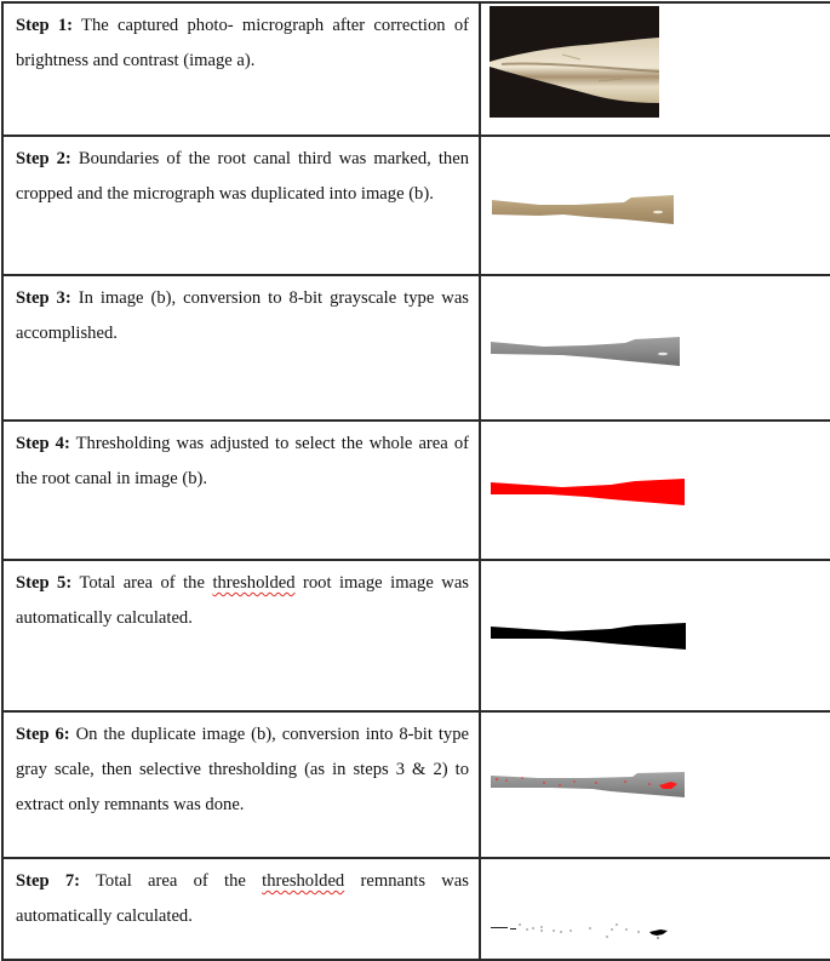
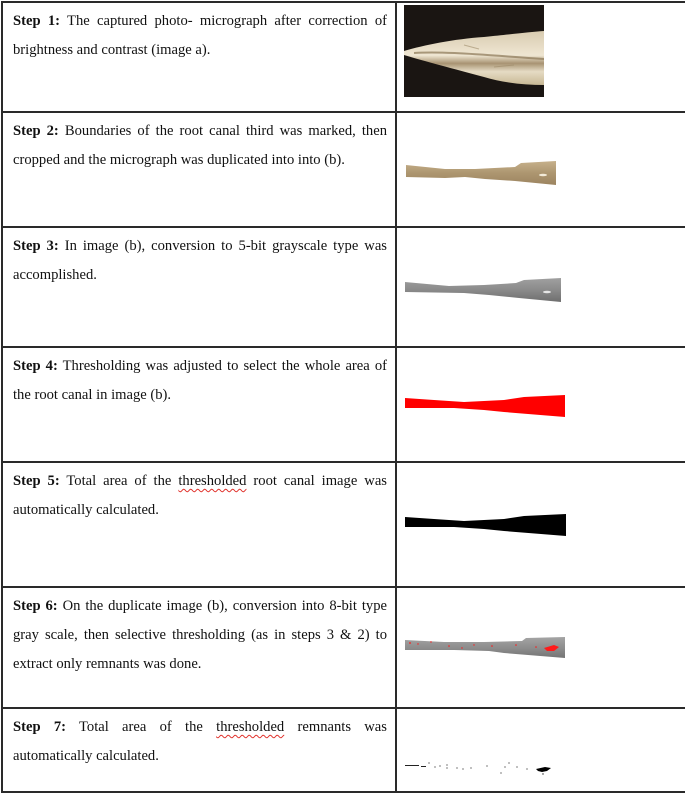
  Step 1: The captured photo- micrograph after correction of brightness and contrast (image a).
- Step 2: Boundaries of the root canal third was marked, then cropped and the micrograph was duplicated into image (b).
+ Step 2: Boundaries of the root canal third was marked, then cropped and the micrograph was duplicated into into (b).
- Step 3: In image (b), conversion to 8-bit grayscale type was accomplished.
+ Step 3: In image (b), conversion to 5-bit grayscale type was accomplished.
  Step 4: Thresholding was adjusted to select the whole area of the root canal in image (b).
- Step 5: Total area of the thresholded root image image was automatically calculated.
+ Step 5: Total area of the thresholded root canal image was automatically calculated.
  Step 6: On the duplicate image (b), conversion into 8-bit type gray scale, then selective thresholding (as in steps 3 & 2) to extract only remnants was done.
  Step 7: Total area of the thresholded remnants was automatically calculated.
